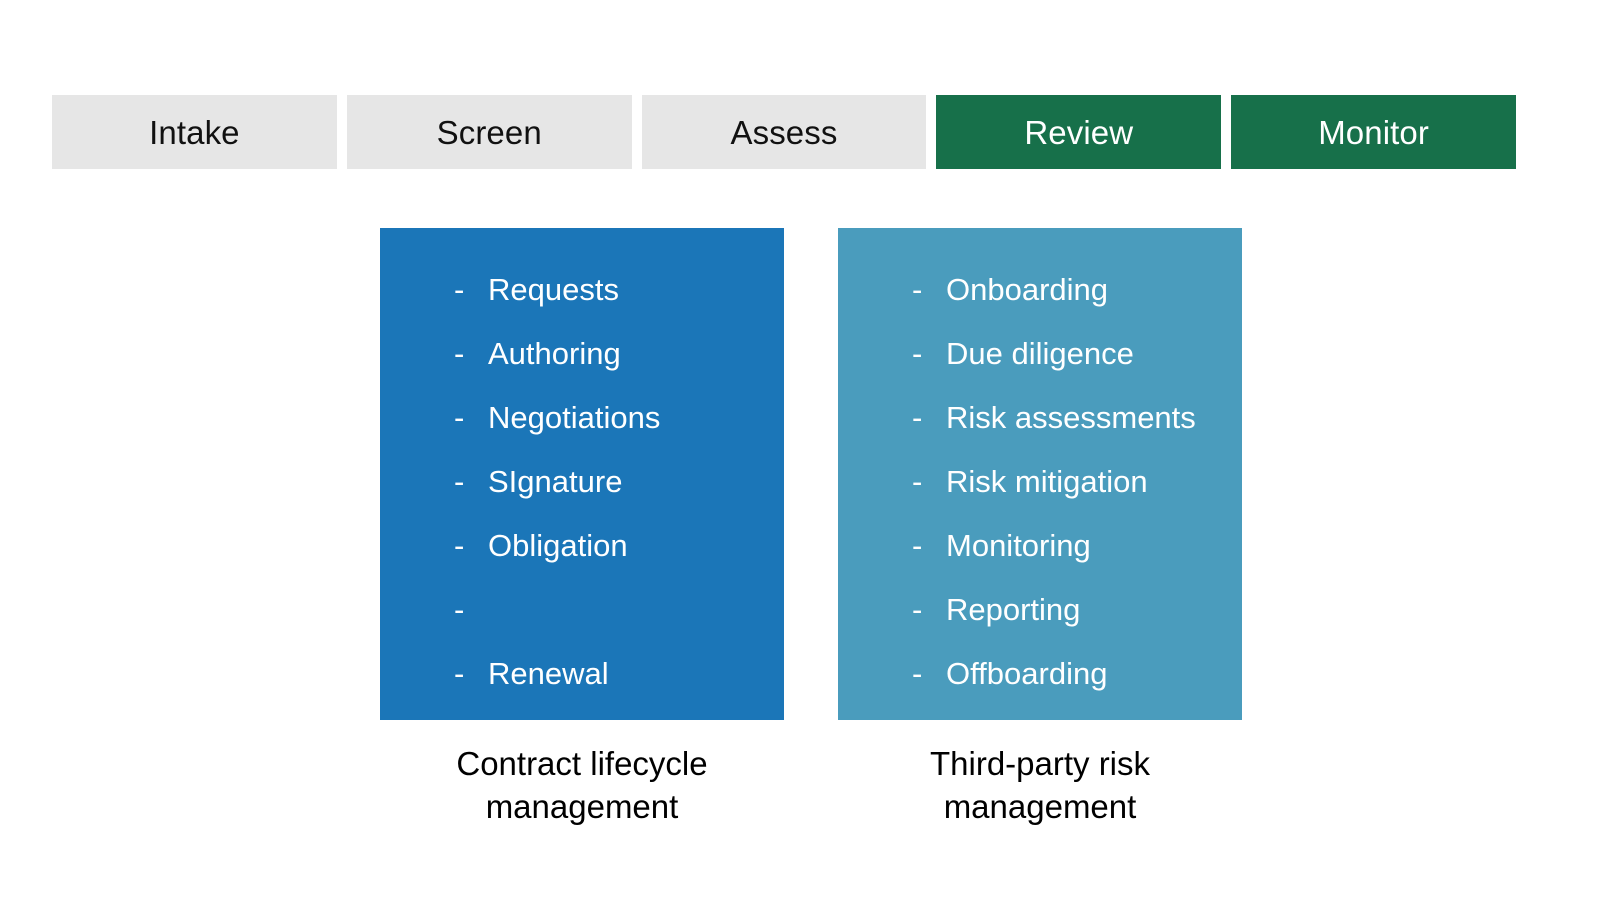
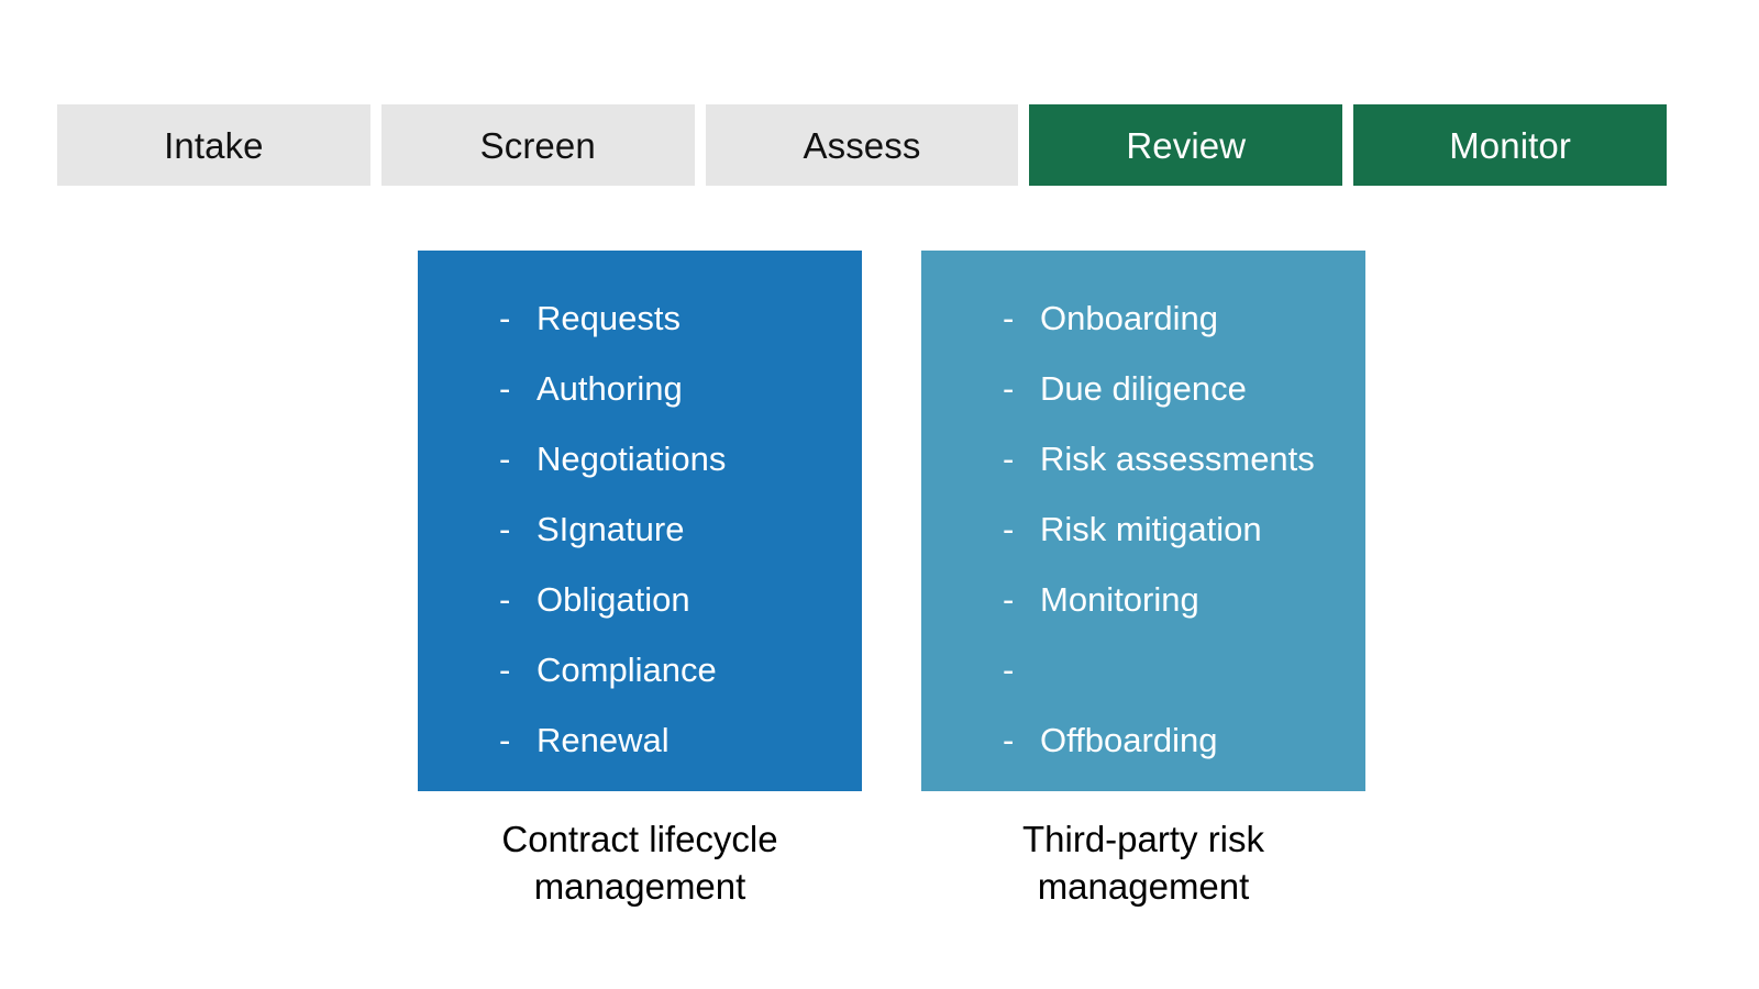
  Intake
  Screen
  Assess
  Review
  Monitor
  -
  Requests
  -
  Authoring
  -
  Negotiations
  -
  SIgnature
  -
  Obligation
  -
+ Compliance
  -
  Renewal
  Contract lifecycle
  management
  -
  Onboarding
  -
  Due diligence
  -
  Risk assessments
  -
  Risk mitigation
  -
  Monitoring
  -
- Reporting
  -
  Offboarding
  Third-party risk
  management
